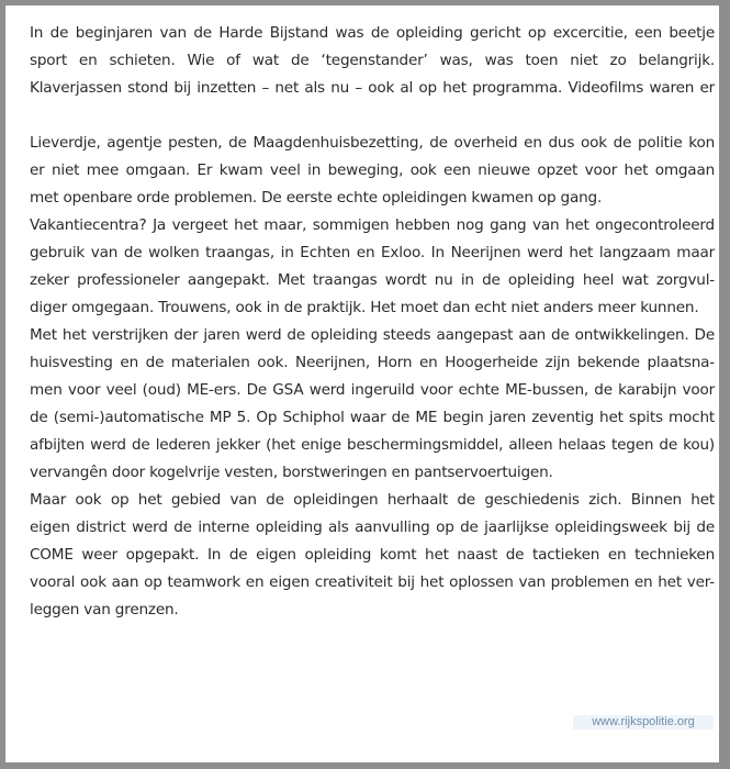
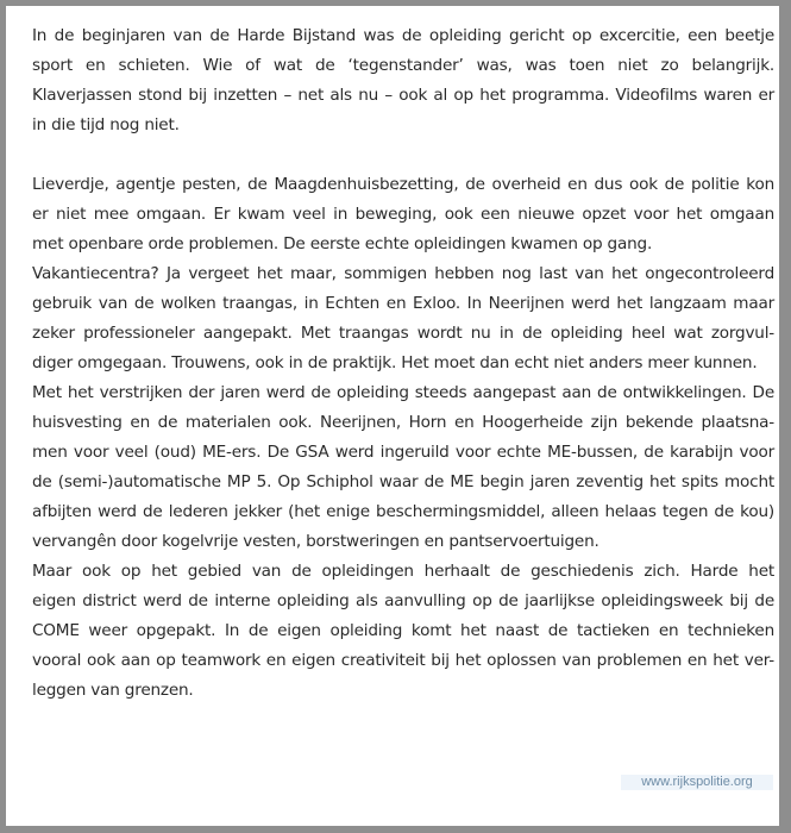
  In de beginjaren van de Harde Bijstand was de opleiding gericht op excercitie, een beetje
  sport en schieten. Wie of wat de ‘tegenstander’ was, was toen niet zo belangrijk.
  Klaverjassen stond bij inzetten – net als nu – ook al op het programma. Videofilms waren er
+ in die tijd nog niet.
  Lieverdje, agentje pesten, de Maagdenhuisbezetting, de overheid en dus ook de politie kon
  er niet mee omgaan. Er kwam veel in beweging, ook een nieuwe opzet voor het omgaan
  met openbare orde problemen. De eerste echte opleidingen kwamen op gang.
- Vakantiecentra? Ja vergeet het maar, sommigen hebben nog gang van het ongecontroleerd
+ Vakantiecentra? Ja vergeet het maar, sommigen hebben nog last van het ongecontroleerd
  gebruik van de wolken traangas, in Echten en Exloo. In Neerijnen werd het langzaam maar
  zeker professioneler aangepakt. Met traangas wordt nu in de opleiding heel wat zorgvul-
  diger omgegaan. Trouwens, ook in de praktijk. Het moet dan echt niet anders meer kunnen.
  Met het verstrijken der jaren werd de opleiding steeds aangepast aan de ontwikkelingen. De
  huisvesting en de materialen ook. Neerijnen, Horn en Hoogerheide zijn bekende plaatsna-
  men voor veel (oud) ME-ers. De GSA werd ingeruild voor echte ME-bussen, de karabijn voor
  de (semi-)automatische MP 5. Op Schiphol waar de ME begin jaren zeventig het spits mocht
  afbijten werd de lederen jekker (het enige beschermingsmiddel, alleen helaas tegen de kou)
  vervangên door kogelvrije vesten, borstweringen en pantservoertuigen.
- Maar ook op het gebied van de opleidingen herhaalt de geschiedenis zich. Binnen het
+ Maar ook op het gebied van de opleidingen herhaalt de geschiedenis zich. Harde het
  eigen district werd de interne opleiding als aanvulling op de jaarlijkse opleidingsweek bij de
  COME weer opgepakt. In de eigen opleiding komt het naast de tactieken en technieken
  vooral ook aan op teamwork en eigen creativiteit bij het oplossen van problemen en het ver-
  leggen van grenzen.
  www.rijkspolitie.org
